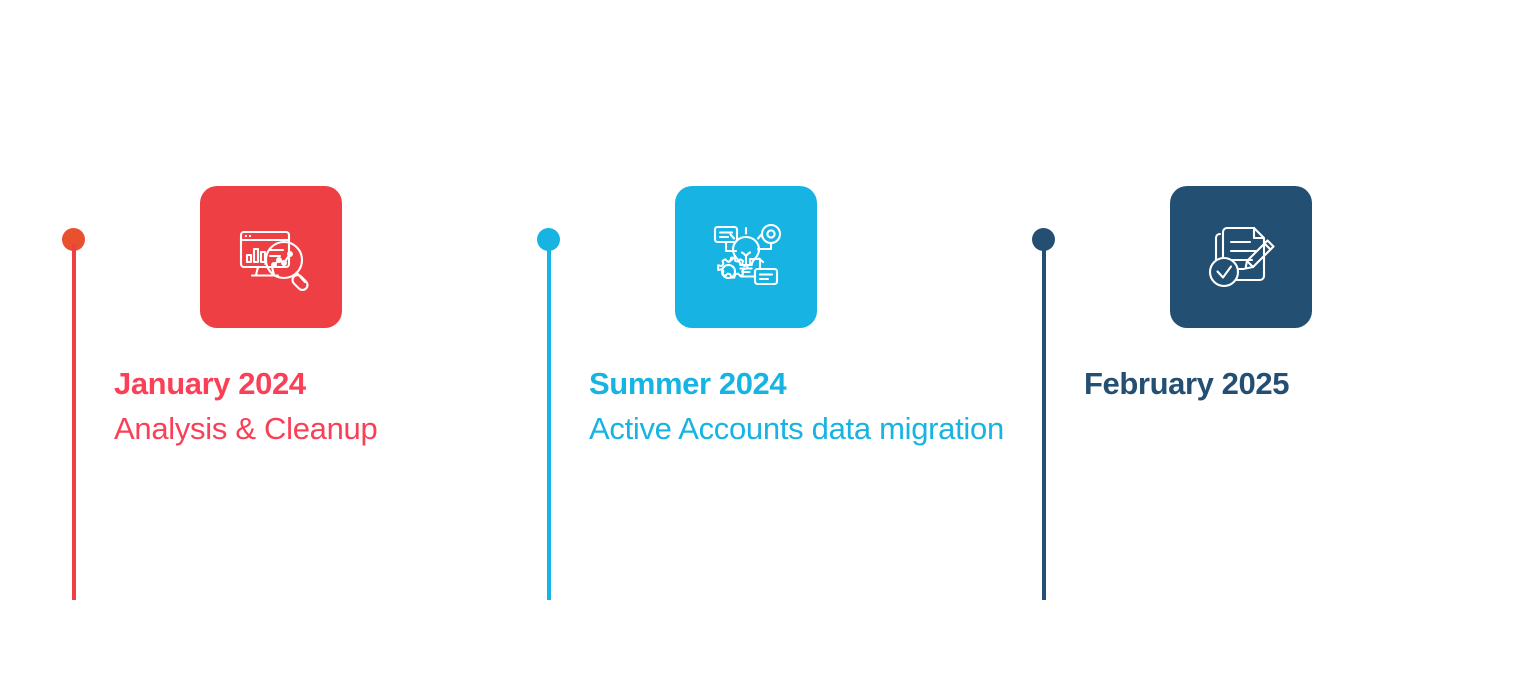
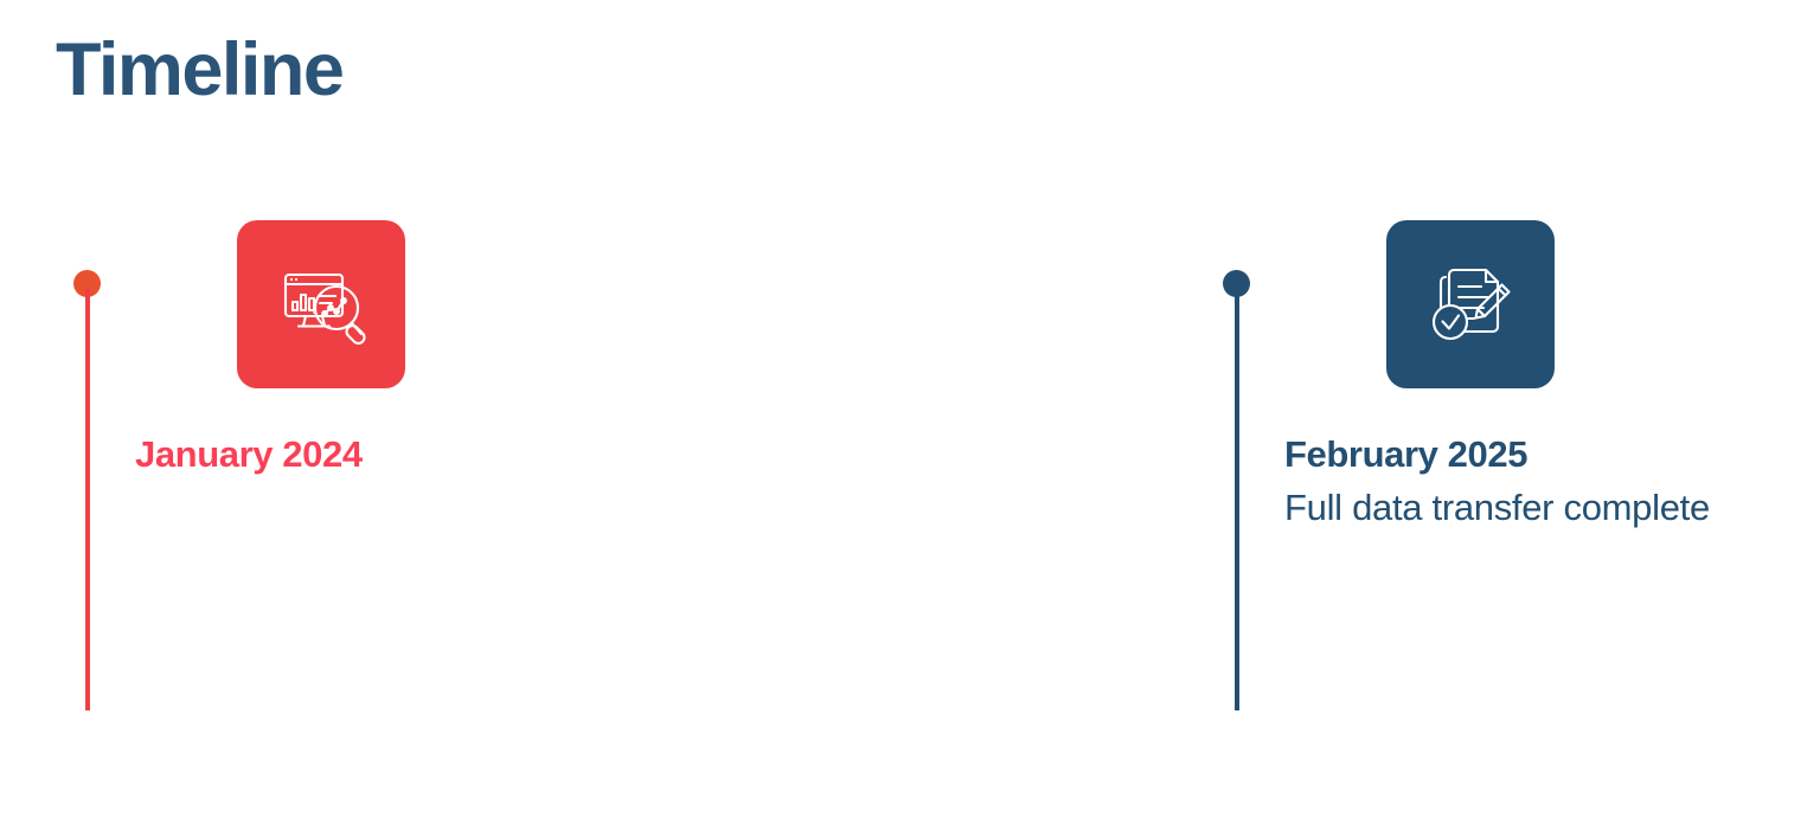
+ Timeline
  January 2024
- Analysis & Cleanup
- Summer 2024
- Active Accounts data migration
  February 2025
+ Full data transfer complete
